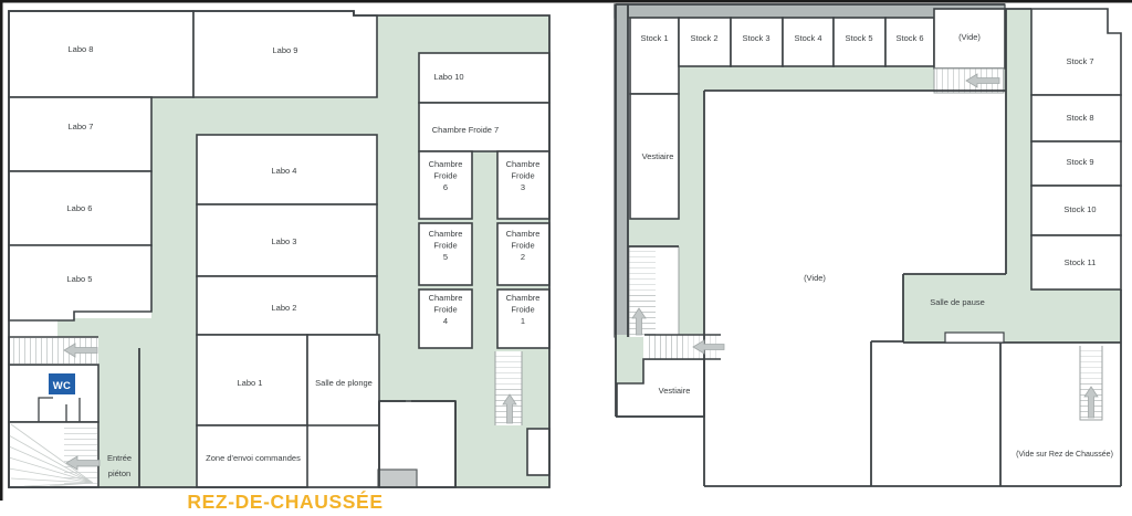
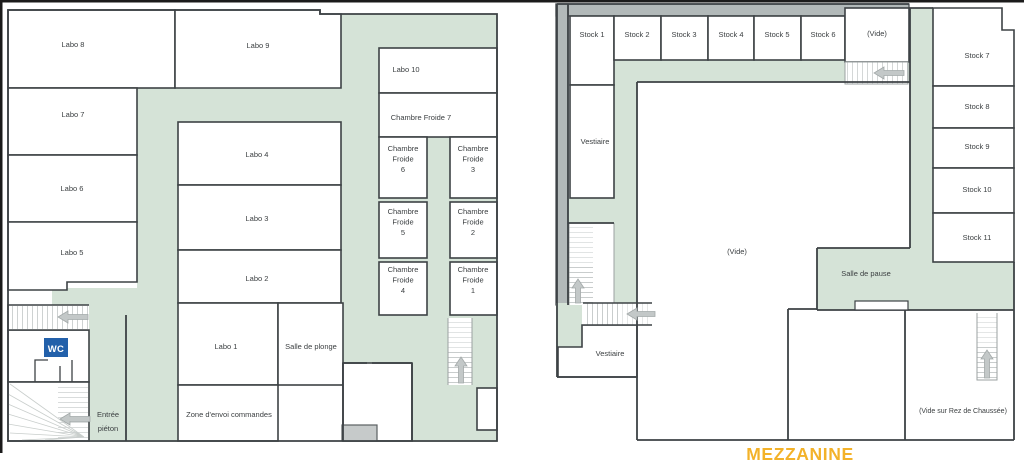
  WC
  Labo 8
  Labo 9
  Labo 7
  Labo 6
  Labo 5
  Labo 4
  Labo 3
  Labo 2
  Labo 1
  Salle de plonge
  Zone d'envoi commandes
  Labo 10
  Chambre Froide 7
  Chambre Froide 6
  Chambre Froide 3
  Chambre Froide 5
  Chambre Froide 2
  Chambre Froide 4
  Chambre Froide 1
  Entrée piéton
- REZ-DE-CHAUSSÉE
  Stock 1
  Stock 2
  Stock 3
  Stock 4
  Stock 5
  Stock 6
  (Vide)
  Stock 7
  Stock 8
  Stock 9
  Stock 10
  Stock 11
  Vestiaire
  (Vide)
  Salle de pause
  Vestiaire
+ MEZZANINE
